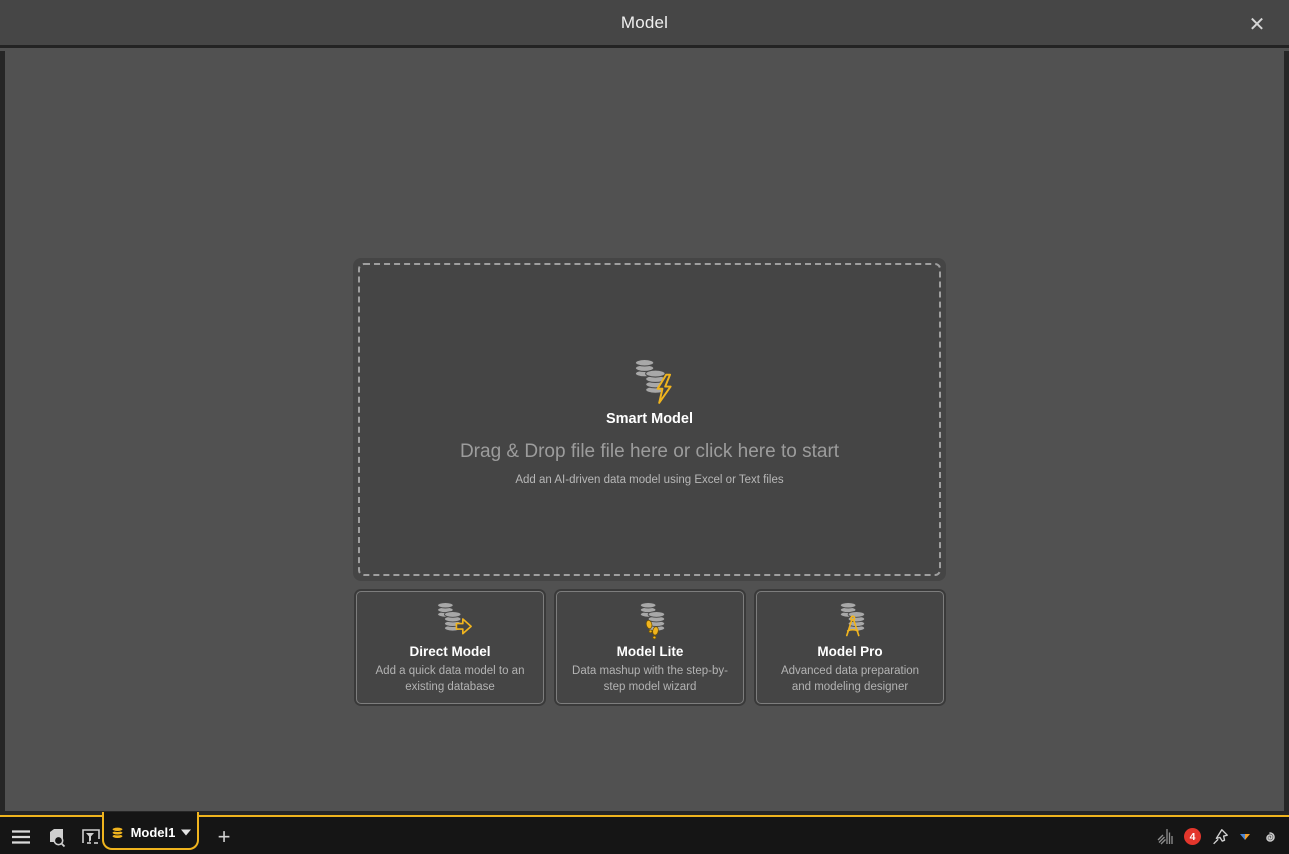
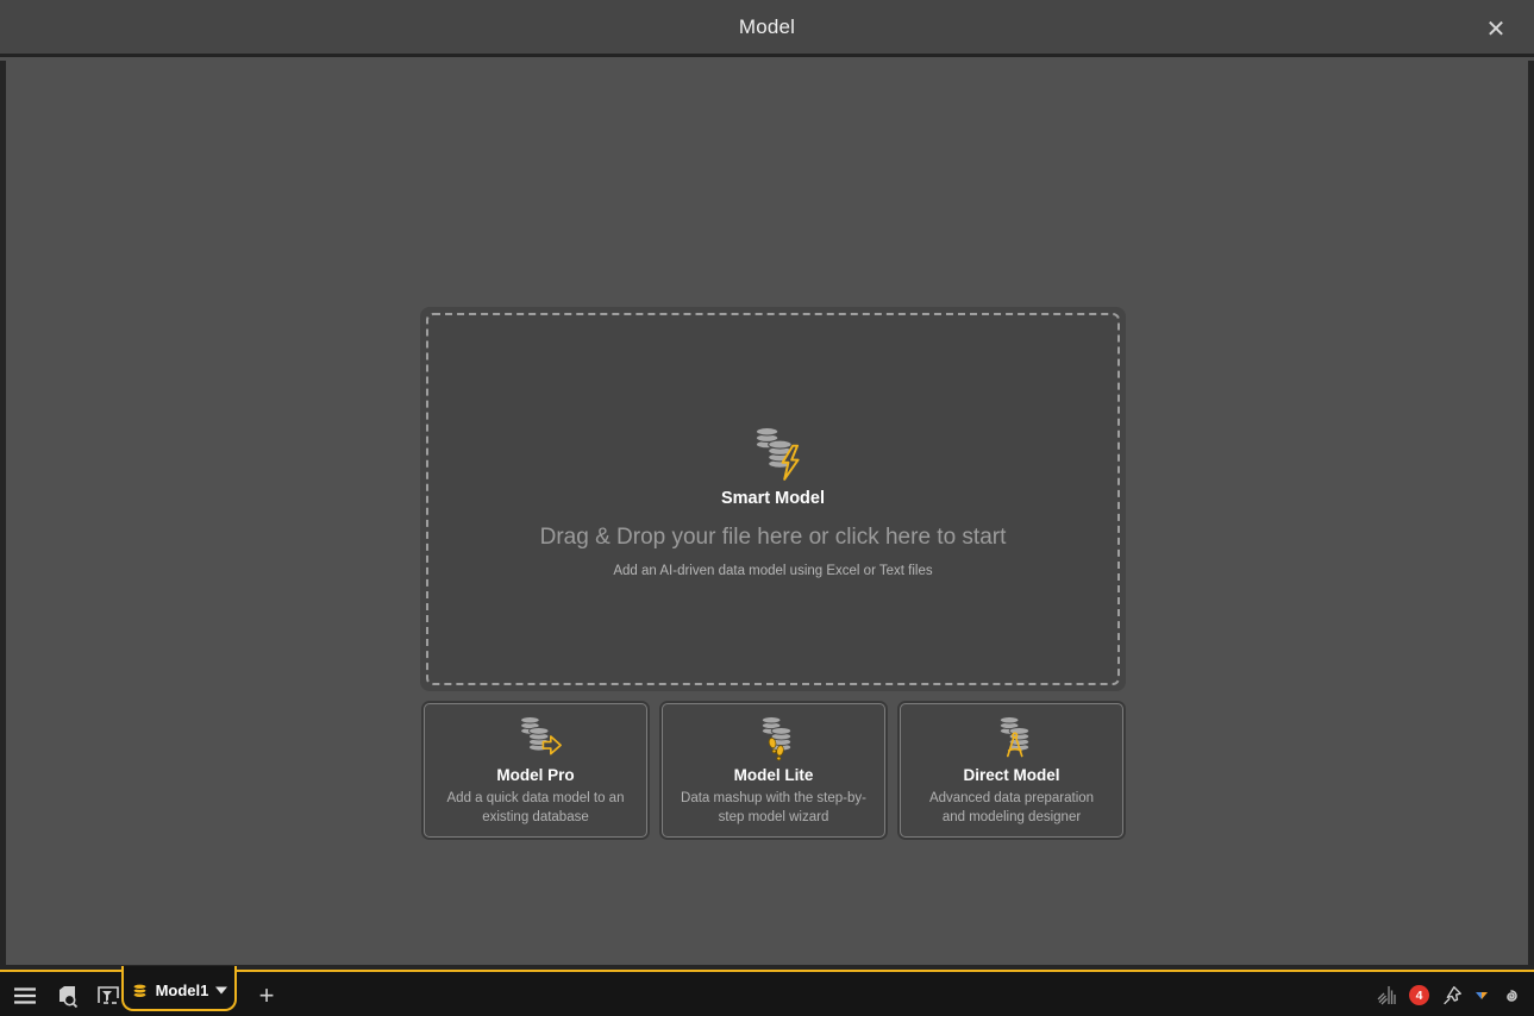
  Model
  ✕
  Smart Model
- Drag & Drop file file here or click here to start
+ Drag & Drop your file here or click here to start
  Add an AI-driven data model using Excel or Text files
- Direct Model
+ Model Pro
  Add a quick data model to an existing database
  Model Lite
  Data mashup with the step-by-step model wizard
- Model Pro
+ Direct Model
  Advanced data preparation and modeling designer
  Model1
  +
  4
